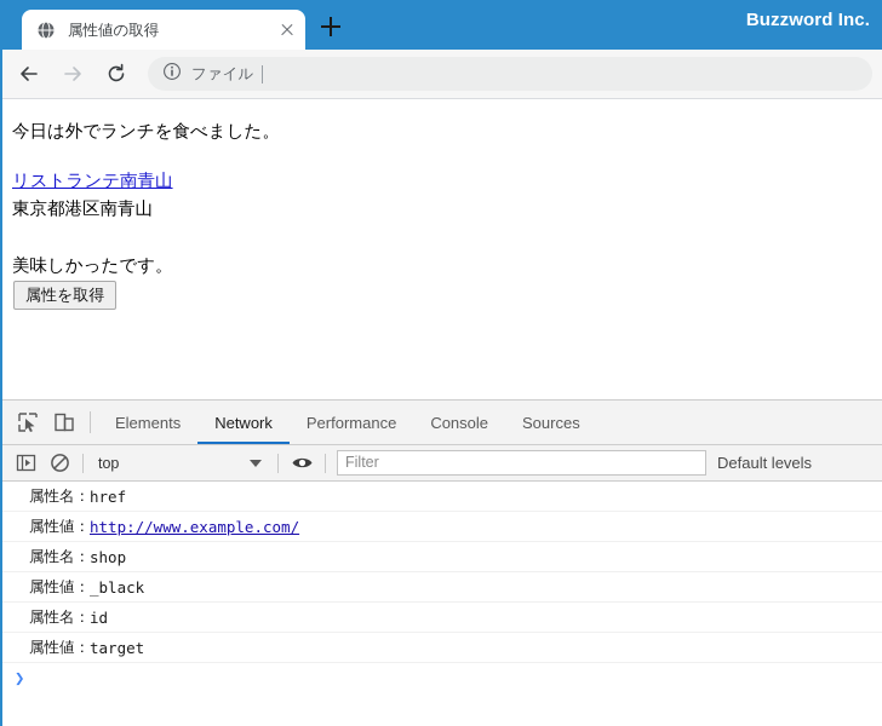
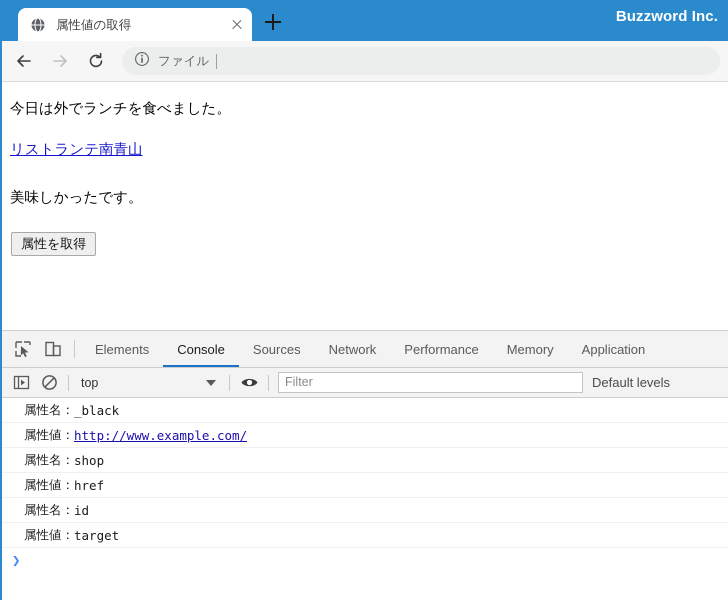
  属性値の取得
  Buzzword Inc.
  ファイル
  今日は外でランチを食べました。
  リストランテ南青山
- 東京都港区南青山
  美味しかったです。
  属性を取得
  Elements
- Network
+ Console
- Performance
+ Sources
- Console
+ Network
- Sources
+ Performance
+ Memory
+ Application
  top
  Filter
  Default levels
  属性名：
- href
+ _black
  属性値：
  http://www.example.com/
  属性名：
  shop
  属性値：
- _black
+ href
  属性名：
  id
  属性値：
  target
  ❯
